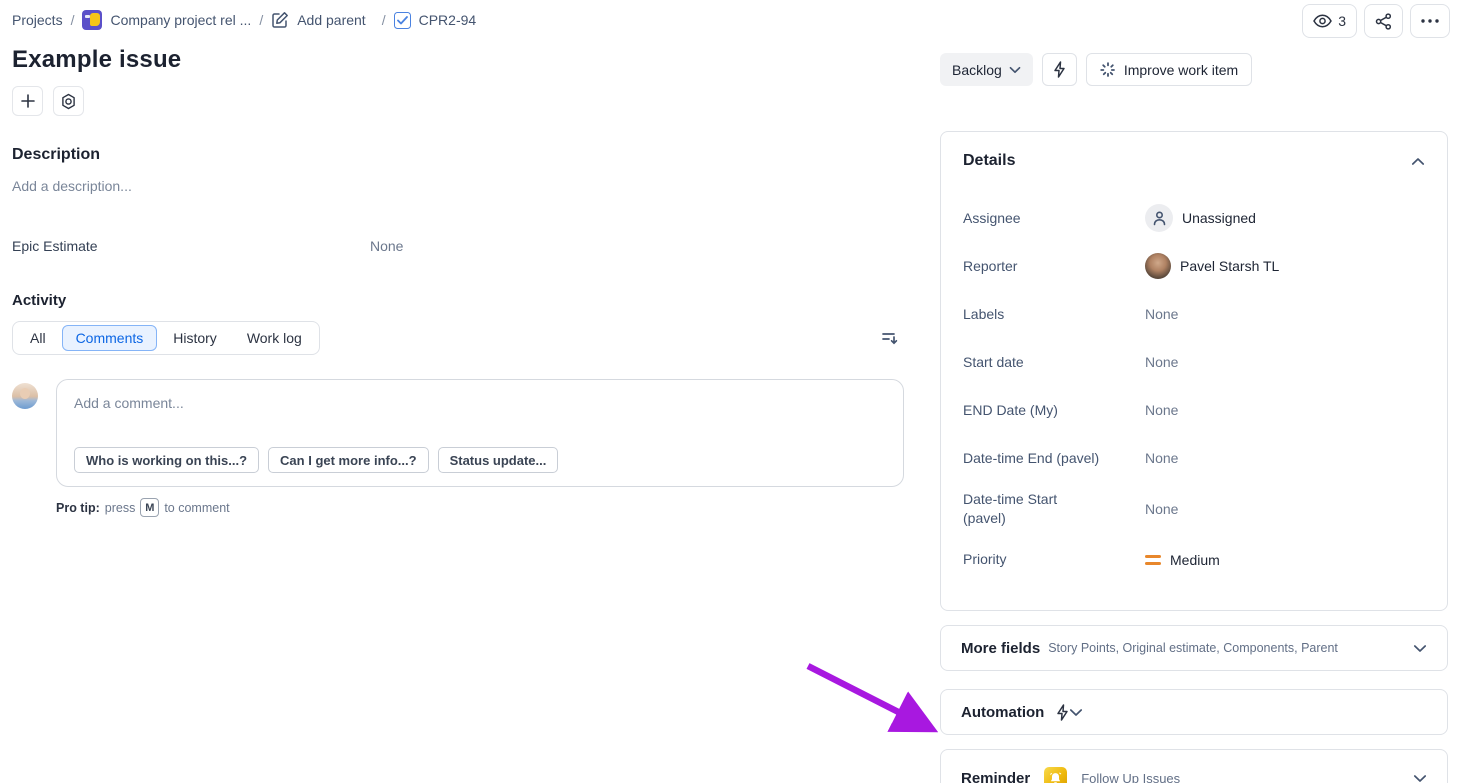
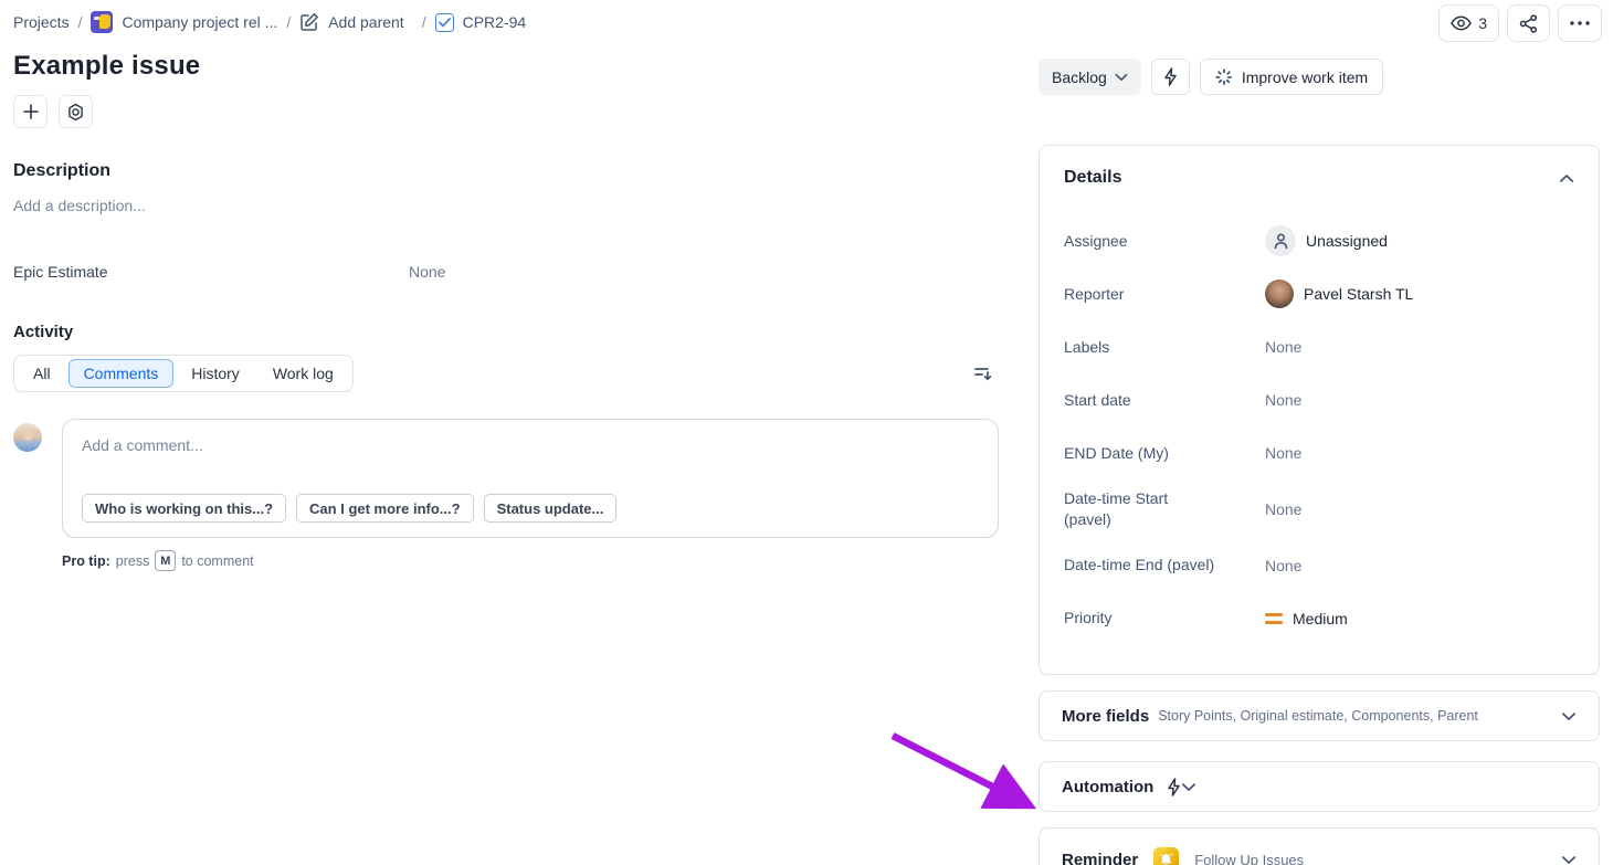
  Projects
  /
  Company project rel ...
  /
  Add parent
  /
  CPR2-94
  3
  Example issue
  Description
  Add a description...
  Epic Estimate
  None
  Activity
  All
  Comments
  History
  Work log
  Add a comment...
  Who is working on this...?
  Can I get more info...?
  Status update...
  Pro tip:
  press
  M
  to comment
  Backlog
  Improve work item
  Details
  Assignee
  Unassigned
  Reporter
  Pavel Starsh TL
  Labels
  None
  Start date
  None
  END Date (My)
  None
- Date-time End (pavel)
+ Date-time Start (pavel)
  None
- Date-time Start (pavel)
+ Date-time End (pavel)
  None
  Priority
  Medium
  More fields
  Story Points, Original estimate, Components, Parent
  Automation
  Reminder
  Follow Up Issues
